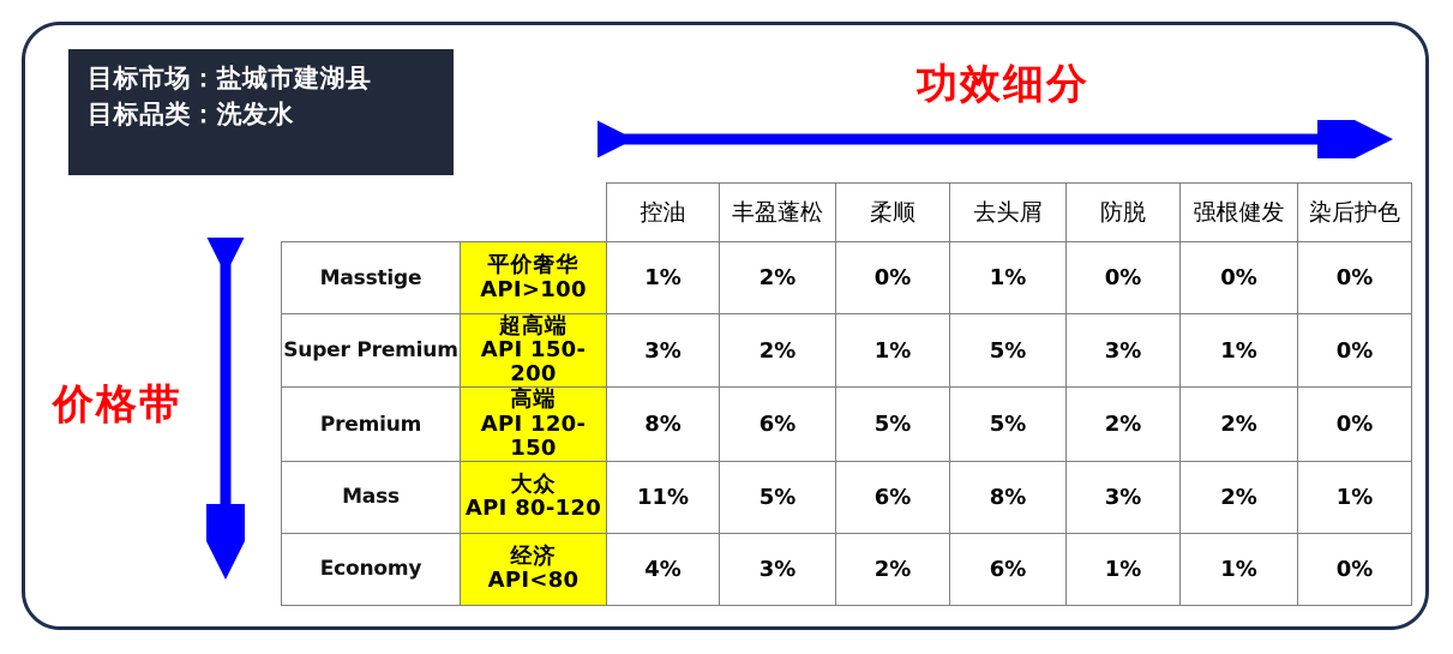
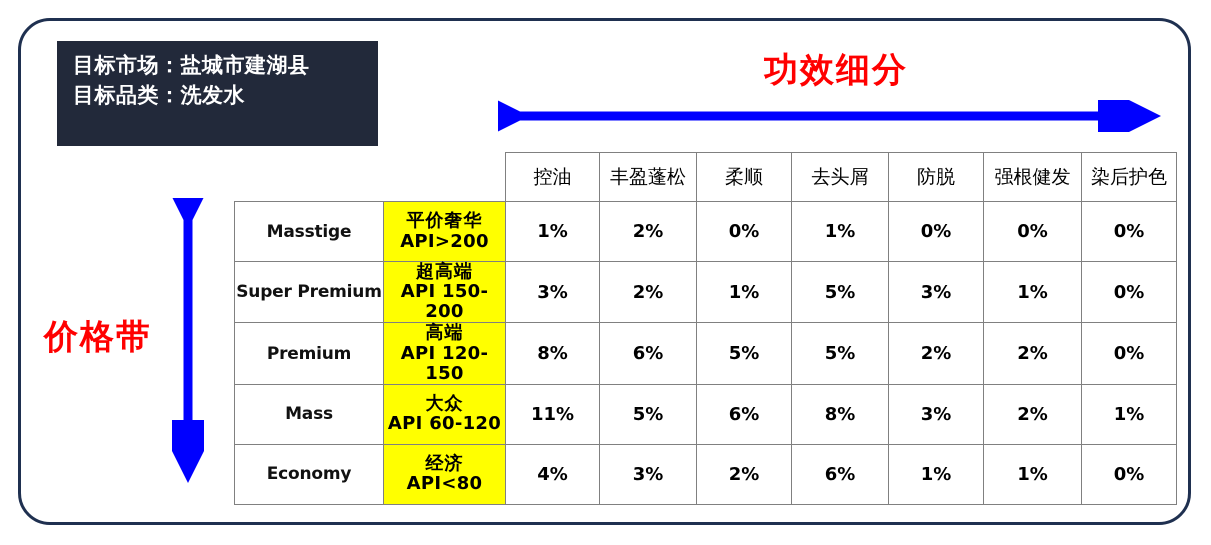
  目标市场：盐城市建湖县
  目标品类：洗发水
  功效细分
  价格带
  		控油	丰盈蓬松	柔顺	去头屑	防脱	强根健发	染后护色
- Masstige	平价奢华API>100	1%	2%	0%	1%	0%	0%	0%
+ Masstige	平价奢华API>200	1%	2%	0%	1%	0%	0%	0%
  Super Premium	超高端API 150-200	3%	2%	1%	5%	3%	1%	0%
  Premium	高端API 120-150	8%	6%	5%	5%	2%	2%	0%
- Mass	大众API 80-120	11%	5%	6%	8%	3%	2%	1%
+ Mass	大众API 60-120	11%	5%	6%	8%	3%	2%	1%
  Economy	经济API<80	4%	3%	2%	6%	1%	1%	0%
